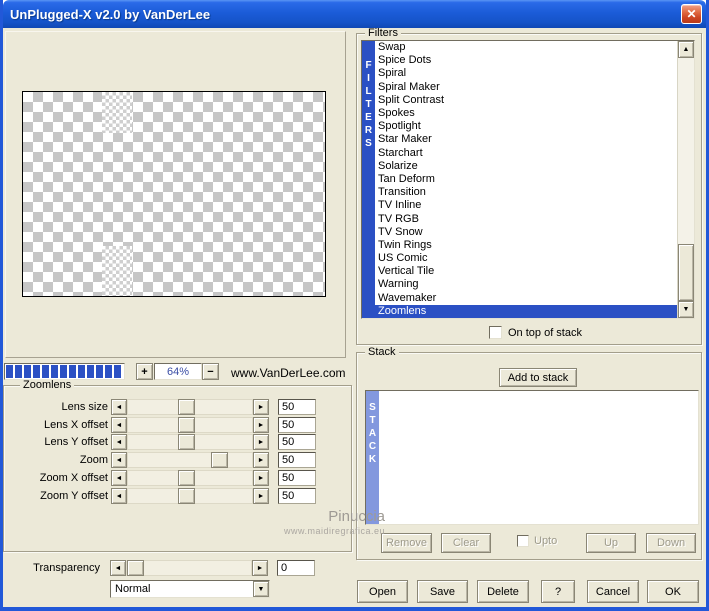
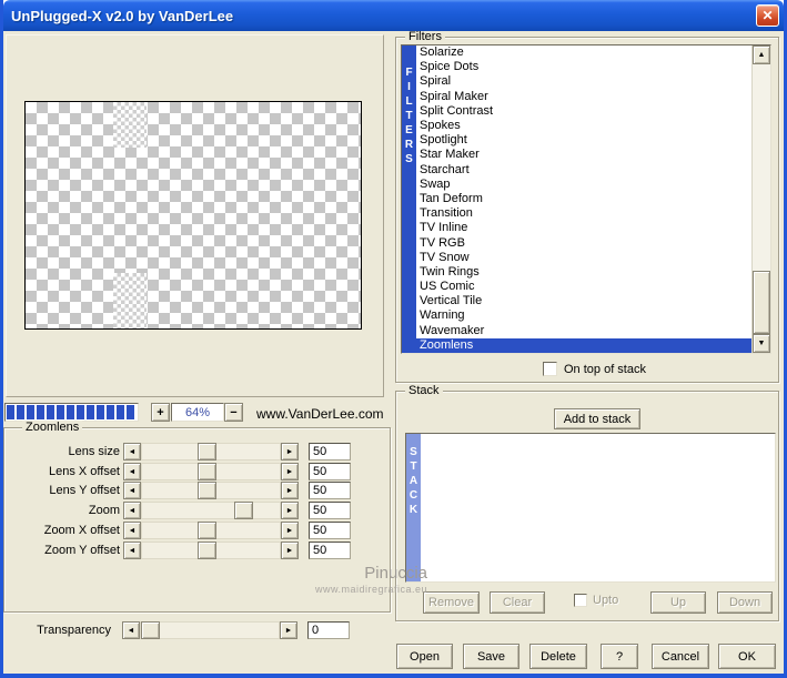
  UnPlugged-X v2.0 by VanDerLee
  ✕
  +
  64%
  −
  www.VanDerLee.com
  Zoomlens
  Lens size
  50
  Lens X offset
  50
  Lens Y offset
  50
  Zoom
  50
  Zoom X offset
  50
  Zoom Y offset
  50
  Transparency
  0
- Normal
  Pinuccia
  www.maidiregrafica.eu
  Filters
  F
  I
  L
  T
  E
  R
  S
- Swap
+ Solarize
  Spice Dots
  Spiral
  Spiral Maker
  Split Contrast
  Spokes
  Spotlight
  Star Maker
  Starchart
- Solarize
+ Swap
  Tan Deform
  Transition
  TV Inline
  TV RGB
  TV Snow
  Twin Rings
  US Comic
  Vertical Tile
  Warning
  Wavemaker
  Zoomlens
  On top of stack
  Stack
  Add to stack
  S
  T
  A
  C
  K
  Remove
  Clear
  Upto
  Up
  Down
  Open
  Save
  Delete
  ?
  Cancel
  OK
